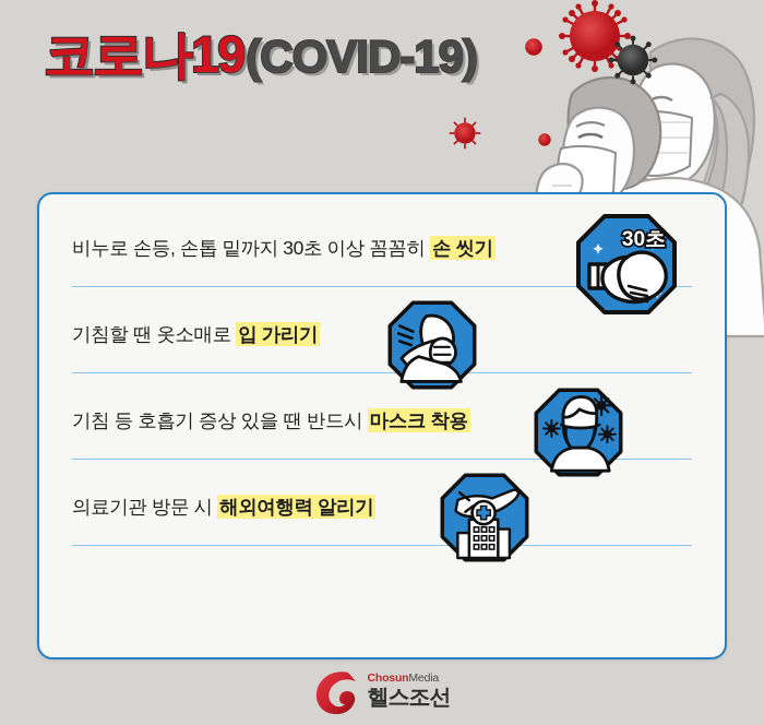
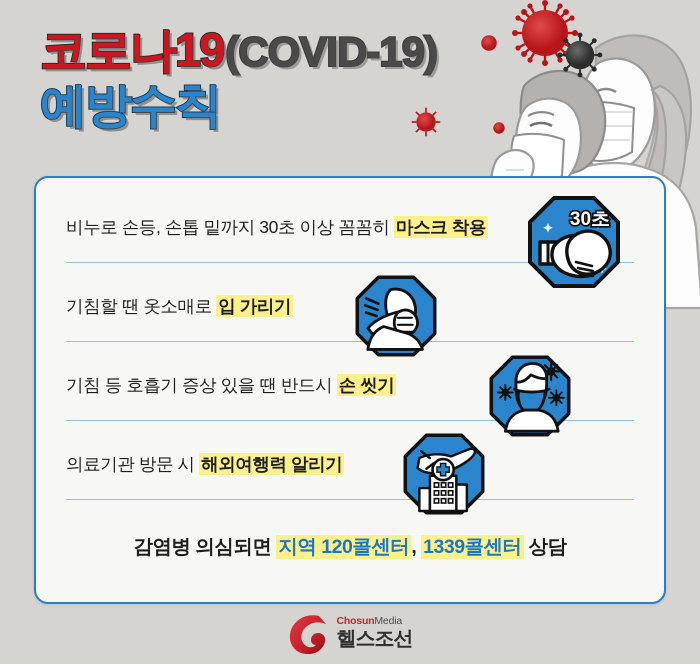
  코로나19
  (COVID-19)
+ 예방수칙
- 비누로 손등, 손톱 밑까지 30초 이상 꼼꼼히 손 씻기
+ 비누로 손등, 손톱 밑까지 30초 이상 꼼꼼히 마스크 착용
  기침할 땐 옷소매로 입 가리기
- 기침 등 호흡기 증상 있을 땐 반드시 마스크 착용
+ 기침 등 호흡기 증상 있을 땐 반드시 손 씻기
  의료기관 방문 시 해외여행력 알리기
+ 감염병 의심되면 지역 120콜센터, 1339콜센터 상담
  30초
  ChosunMedia
  헬스조선
